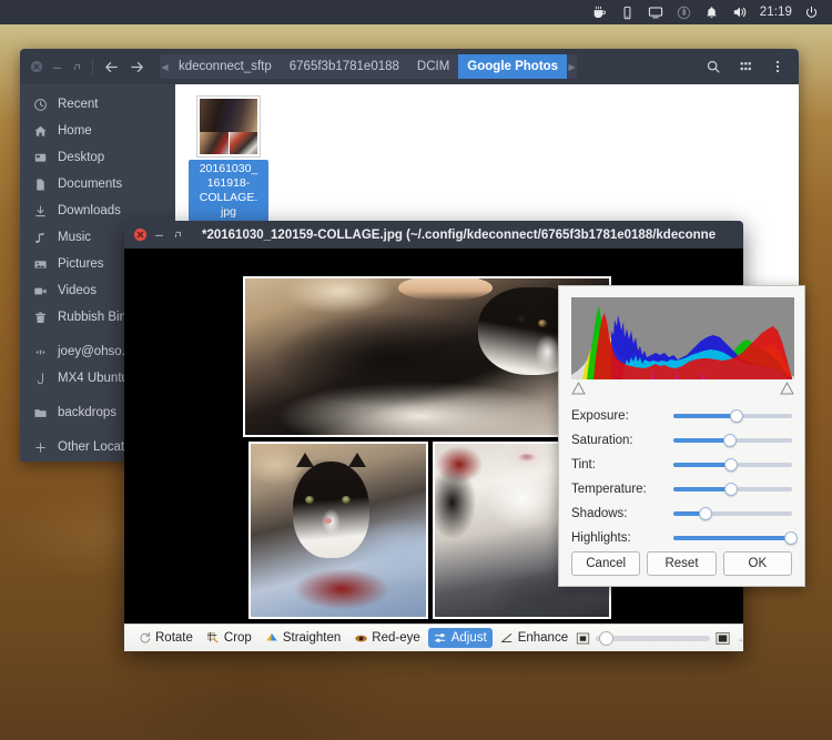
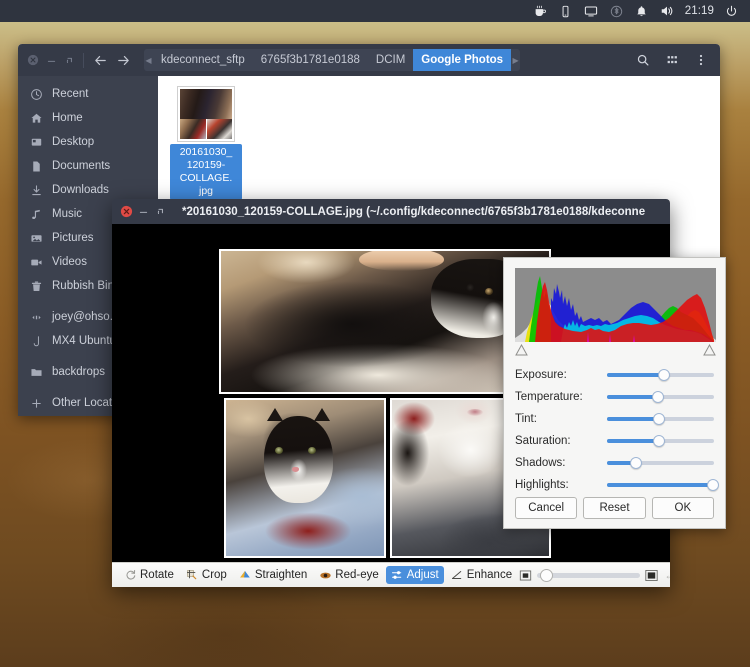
  21:19
  ◀
  kdeconnect_sftp
  6765f3b1781e0188
  DCIM
  Google Photos
  ▶
  Recent
  Home
  Desktop
  Documents
  Downloads
  Music
  Pictures
  Videos
  Rubbish Bin
  joey@ohso
  MX4 Ubunt
  backdrops
  Other Locat
  20161030_
- 161918-
+ 120159-
  COLLAGE.
  jpg
  *20161030_120159-COLLAGE.jpg (~/.config/kdeconnect/6765f3b1781e0188/kdeconne
  Rotate
  Crop
  Straighten
  Red-eye
  Adjust
  Enhance
  Exposure:
- Saturation:
+ Temperature:
  Tint:
- Temperature:
+ Saturation:
  Shadows:
  Highlights:
  Cancel
  Reset
  OK
